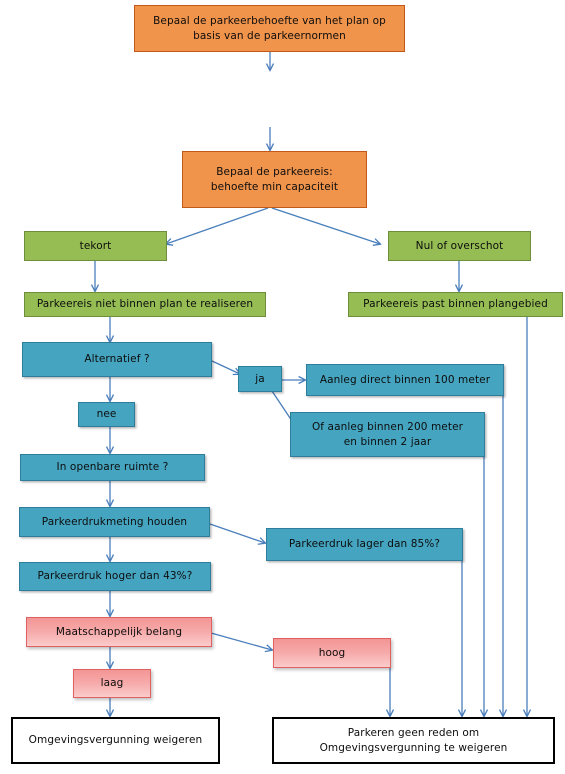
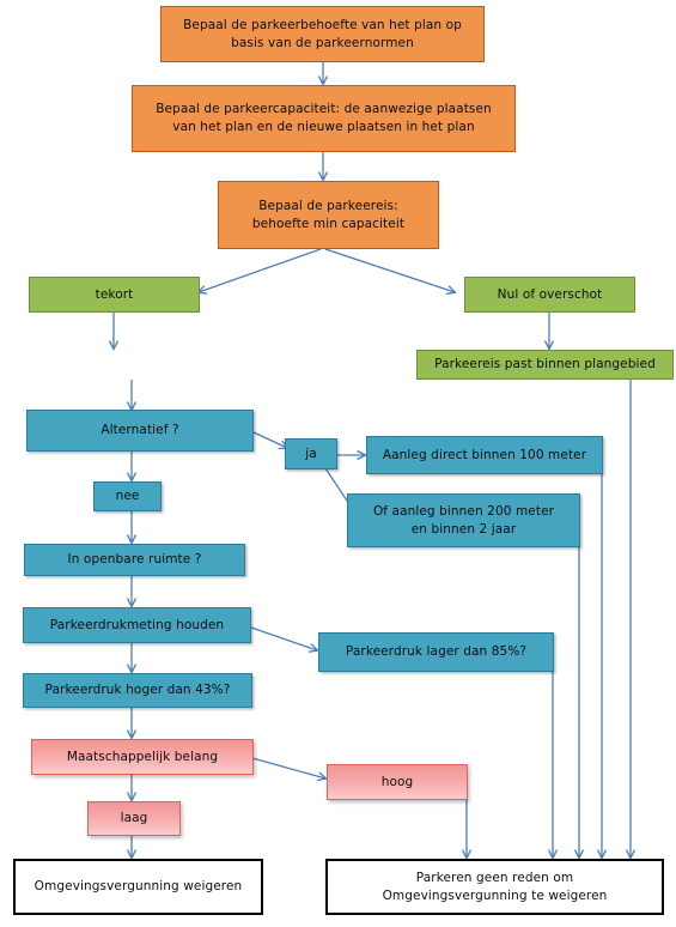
  Bepaal de parkeerbehoefte van het plan op
  basis van de parkeernormen
+ Bepaal de parkeercapaciteit: de aanwezige plaatsen
+ van het plan en de nieuwe plaatsen in het plan
  Bepaal de parkeereis:
  behoefte min capaciteit
  tekort
  Nul of overschot
- Parkeereis niet binnen plan te realiseren
  Parkeereis past binnen plangebied
  Alternatief ?
  ja
  nee
  Aanleg direct binnen 100 meter
  Of aanleg binnen 200 meter
  en binnen 2 jaar
  In openbare ruimte ?
  Parkeerdrukmeting houden
  Parkeerdruk lager dan 85%?
  Parkeerdruk hoger dan 43%?
  Maatschappelijk belang
  hoog
  laag
  Omgevingsvergunning weigeren
  Parkeren geen reden om
  Omgevingsvergunning te weigeren
